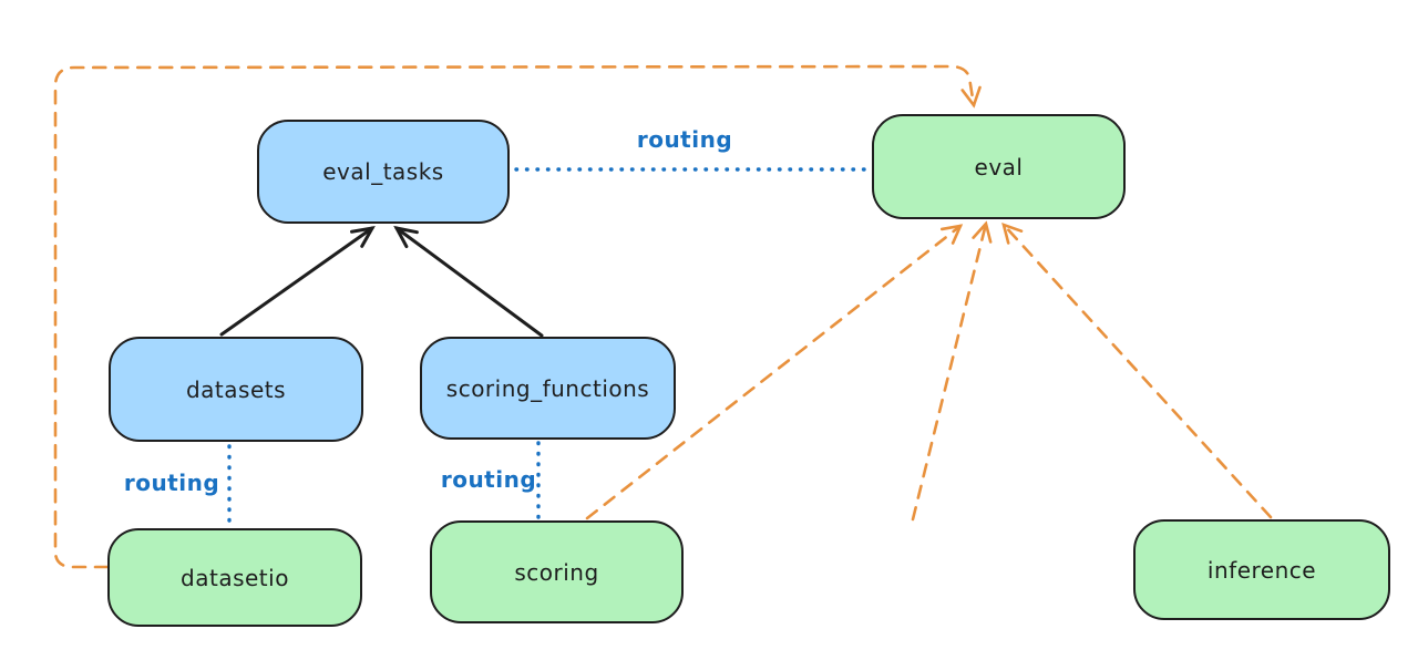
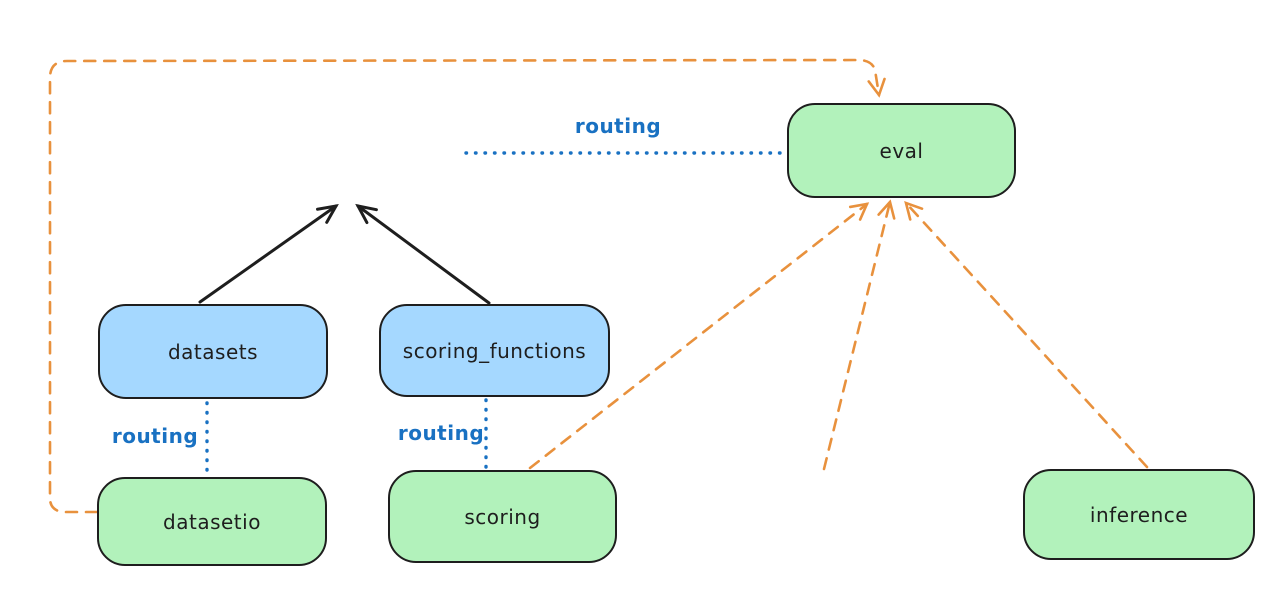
- eval_tasks
  eval
  datasets
  scoring_functions
  datasetio
  scoring
  inference
  routing
  routing
  routing
